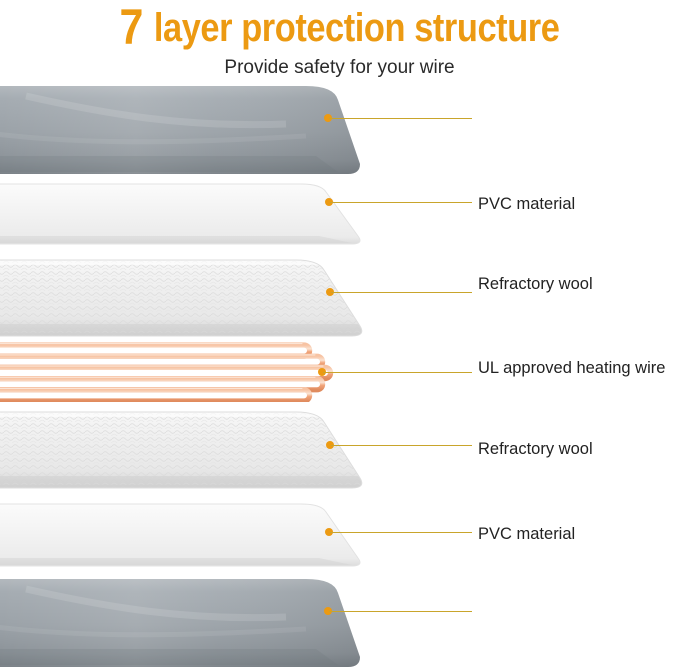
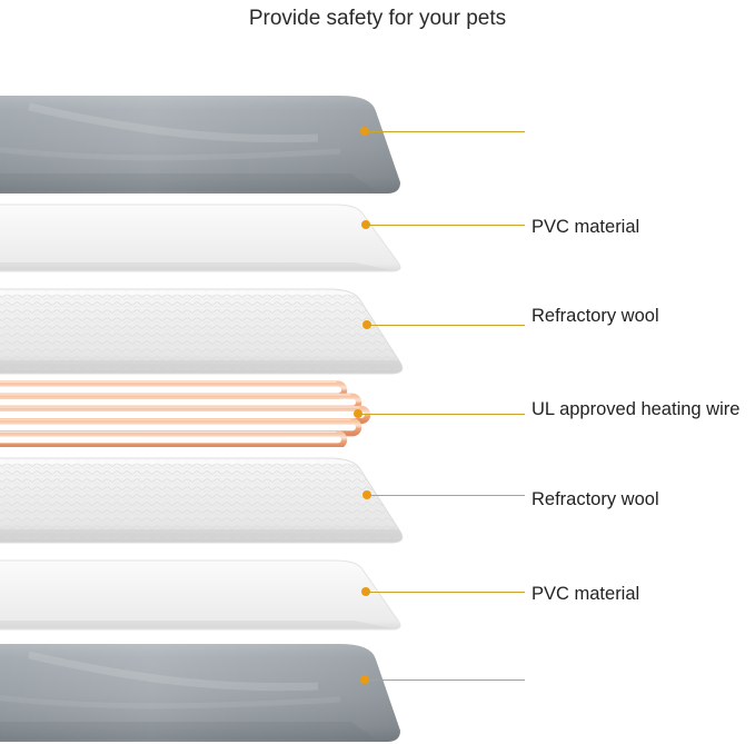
- 7 layer protection structure
- Provide safety for your wire
+ Provide safety for your pets
  PVC material
  Refractory wool
  UL approved heating wire
  Refractory wool
  PVC material
